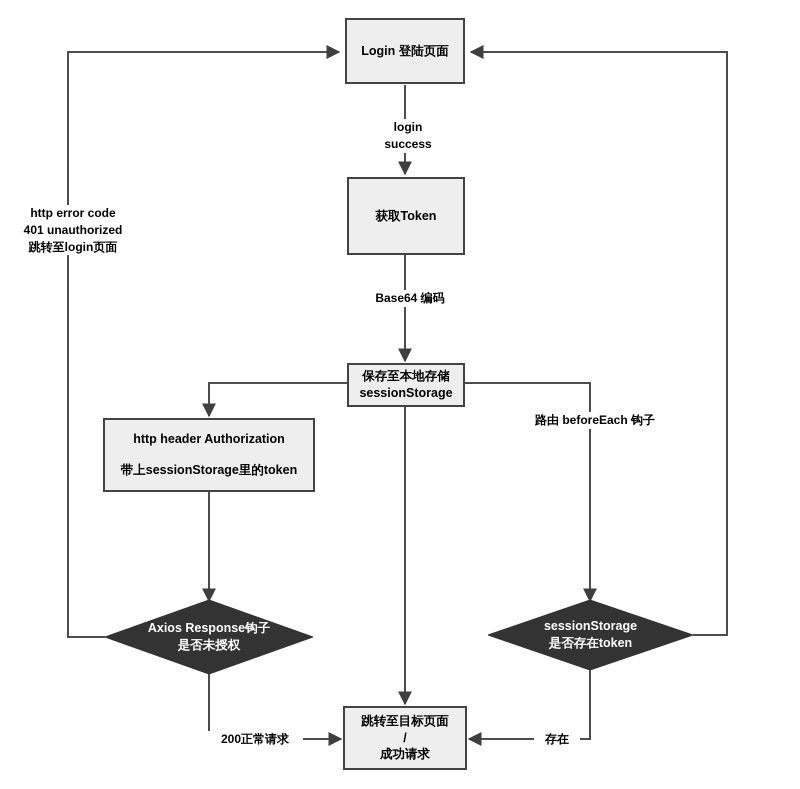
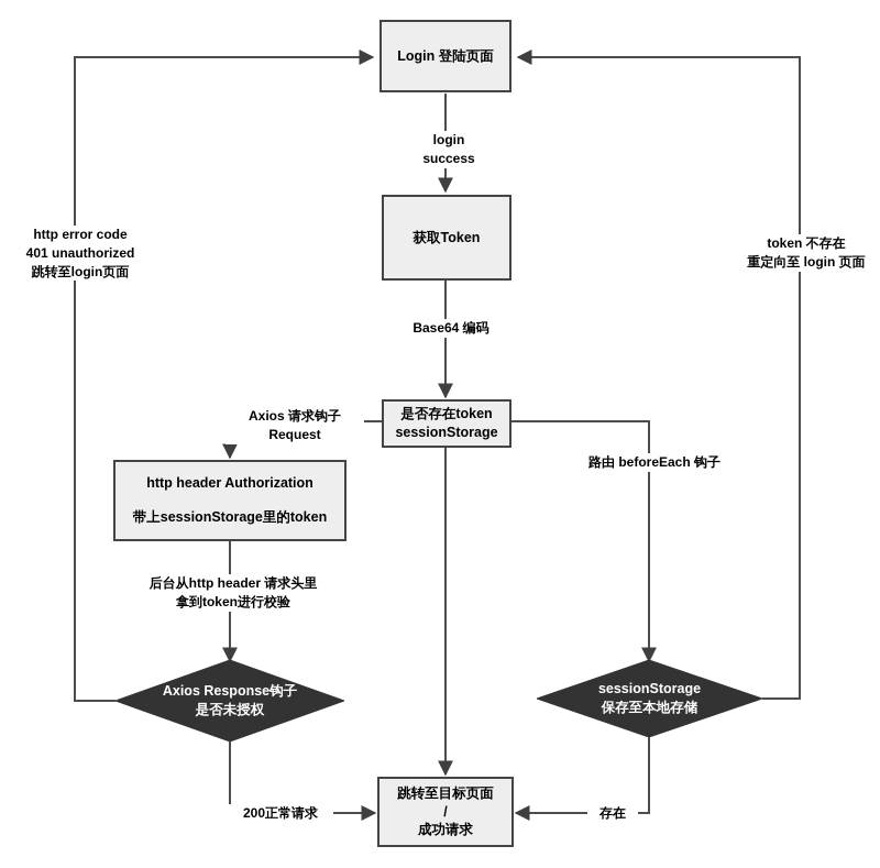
  Login 登陆页面
  login
  success
  获取Token
  Base64 编码
- 保存至本地存储
+ 是否存在token
  sessionStorage
+ Axios 请求钩子
+ Request
  http header Authorization
  带上sessionStorage里的token
+ 后台从http header 请求头里
+ 拿到token进行校验
  http error code
  401 unauthorized
  跳转至login页面
  路由 beforeEach 钩子
+ token 不存在
+ 重定向至 login 页面
  Axios Response钩子
  是否未授权
  sessionStorage
- 是否存在token
+ 保存至本地存储
  200正常请求
  存在
  跳转至目标页面
  /
  成功请求
